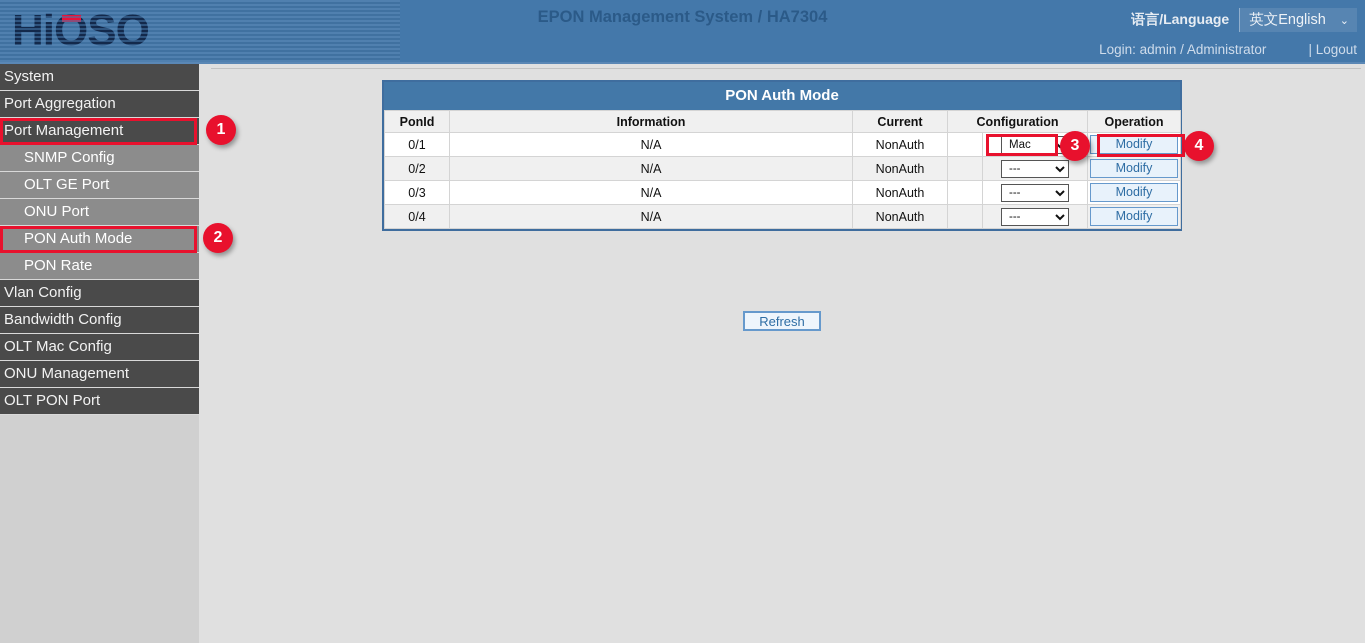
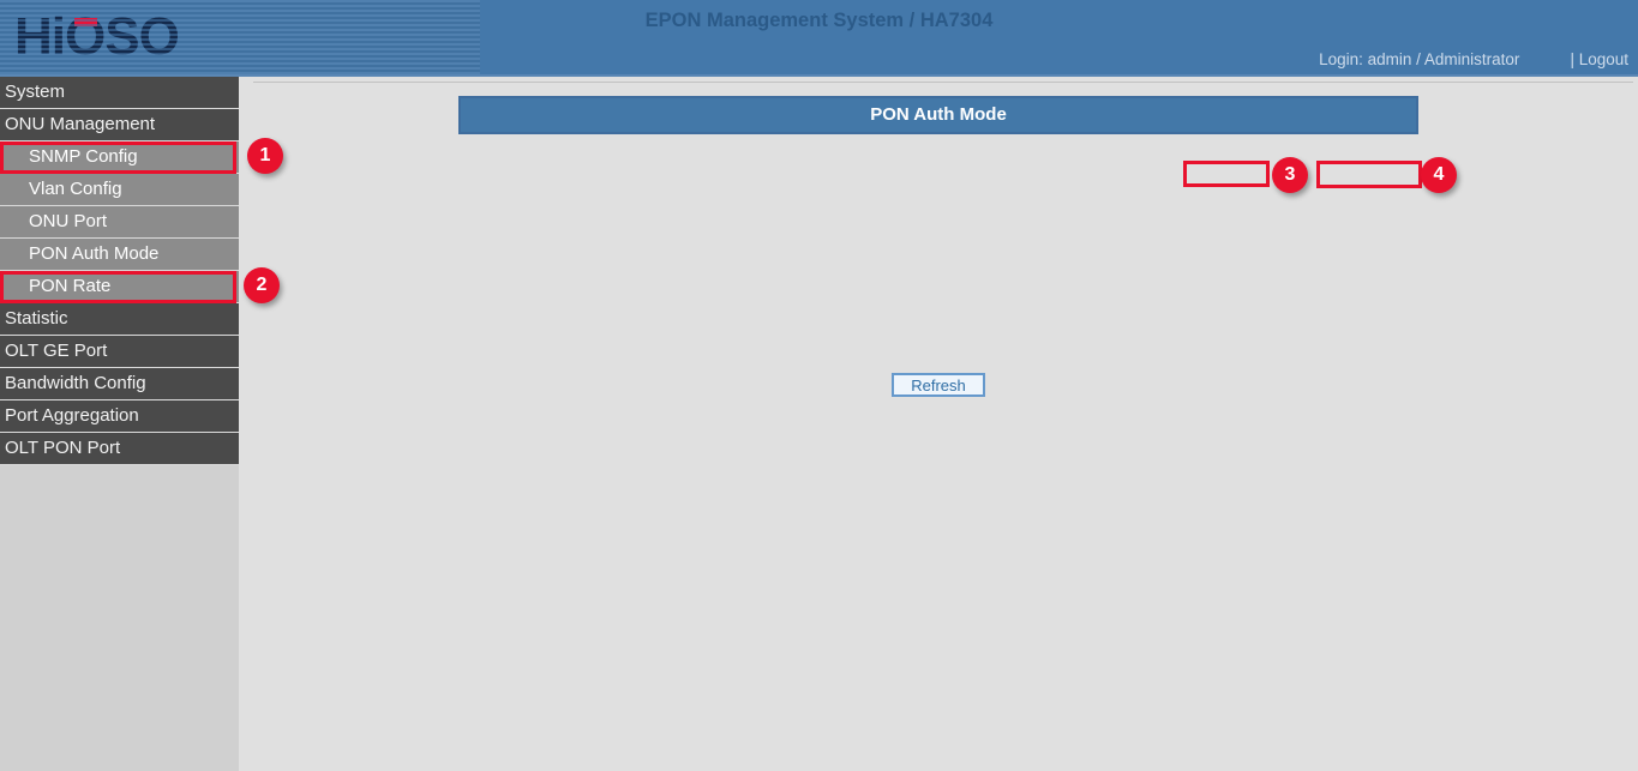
  EPON Management System / HA7304
- 语言/Language
- 英文English
- ⌄
  Login: admin / Administrator
  | Logout
  System
- Port Aggregation
+ ONU Management
- Port Management
  SNMP Config
- OLT GE Port
+ Vlan Config
  ONU Port
  PON Auth Mode
  PON Rate
+ Statistic
- Vlan Config
+ OLT GE Port
  Bandwidth Config
- OLT Mac Config
- ONU Management
+ Port Aggregation
  OLT PON Port
  PON Auth Mode
- PonId	Information	Current	Configuration	Operation
- 0/1	N/A	NonAuth		Mac	Modify
- 0/2	N/A	NonAuth		---	Modify
- 0/3	N/A	NonAuth		---	Modify
- 0/4	N/A	NonAuth		---	Modify
  Refresh
  1
  2
  3
  4
